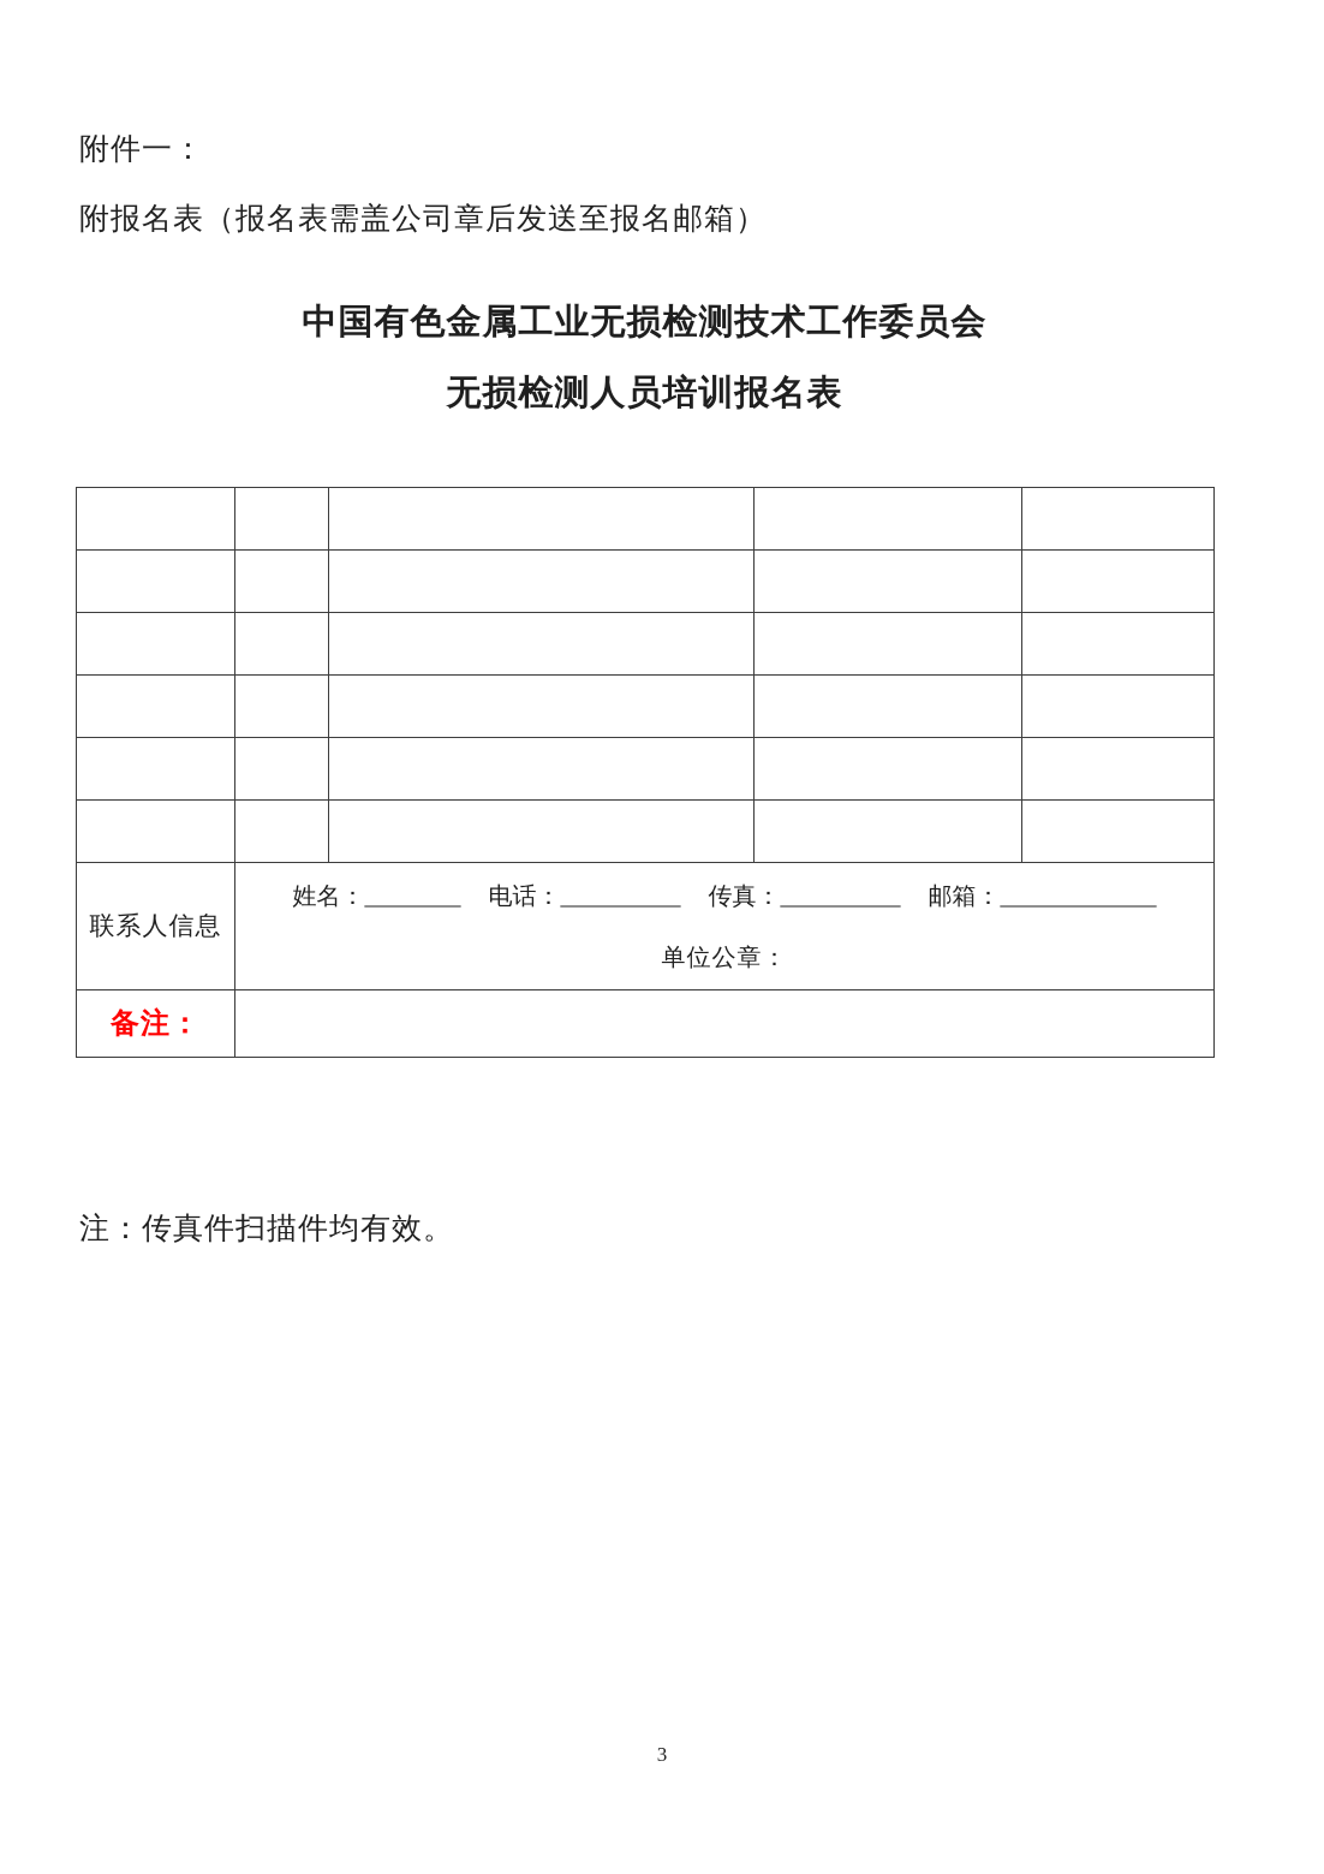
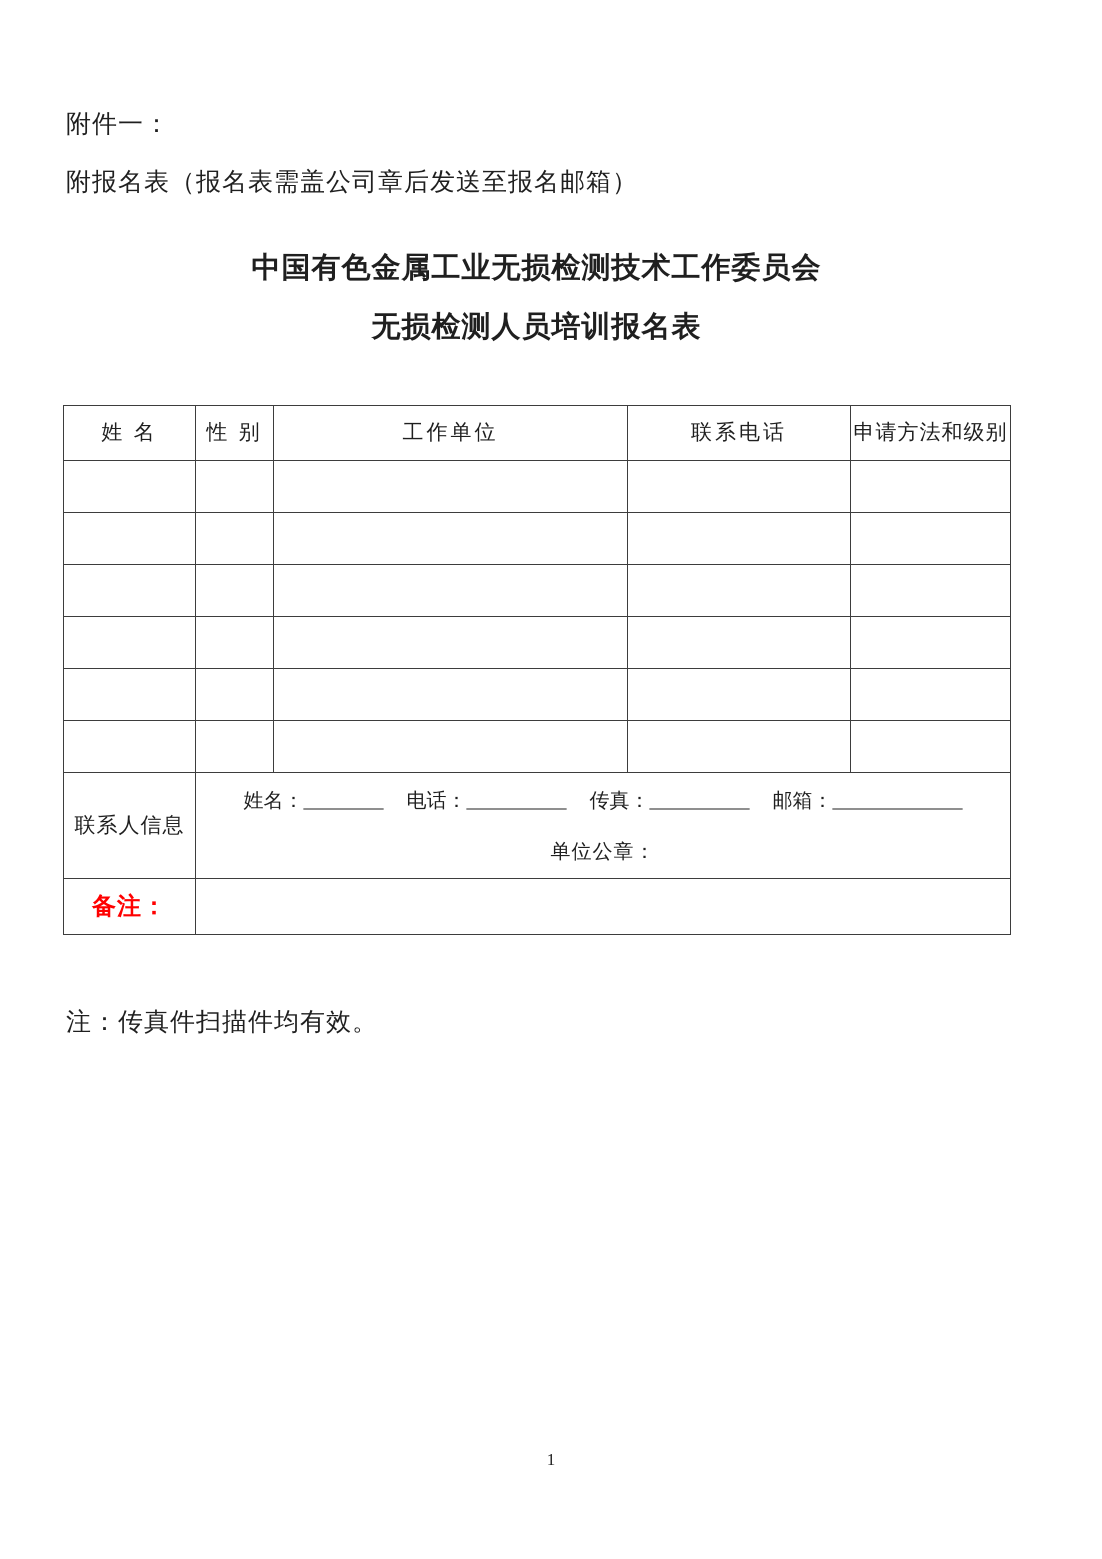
  附件一：
  附报名表（报名表需盖公司章后发送至报名邮箱）
  中国有色金属工业无损检测技术工作委员会
  无损检测人员培训报名表
+ 姓 名	性 别	工作单位	联系电话	申请方法和级别
  联系人信息	姓名：________ 电话：__________ 传真：__________ 邮箱：_____________ 单位公章：
  备注：
  注：传真件扫描件均有效。
- 3
+ 1
